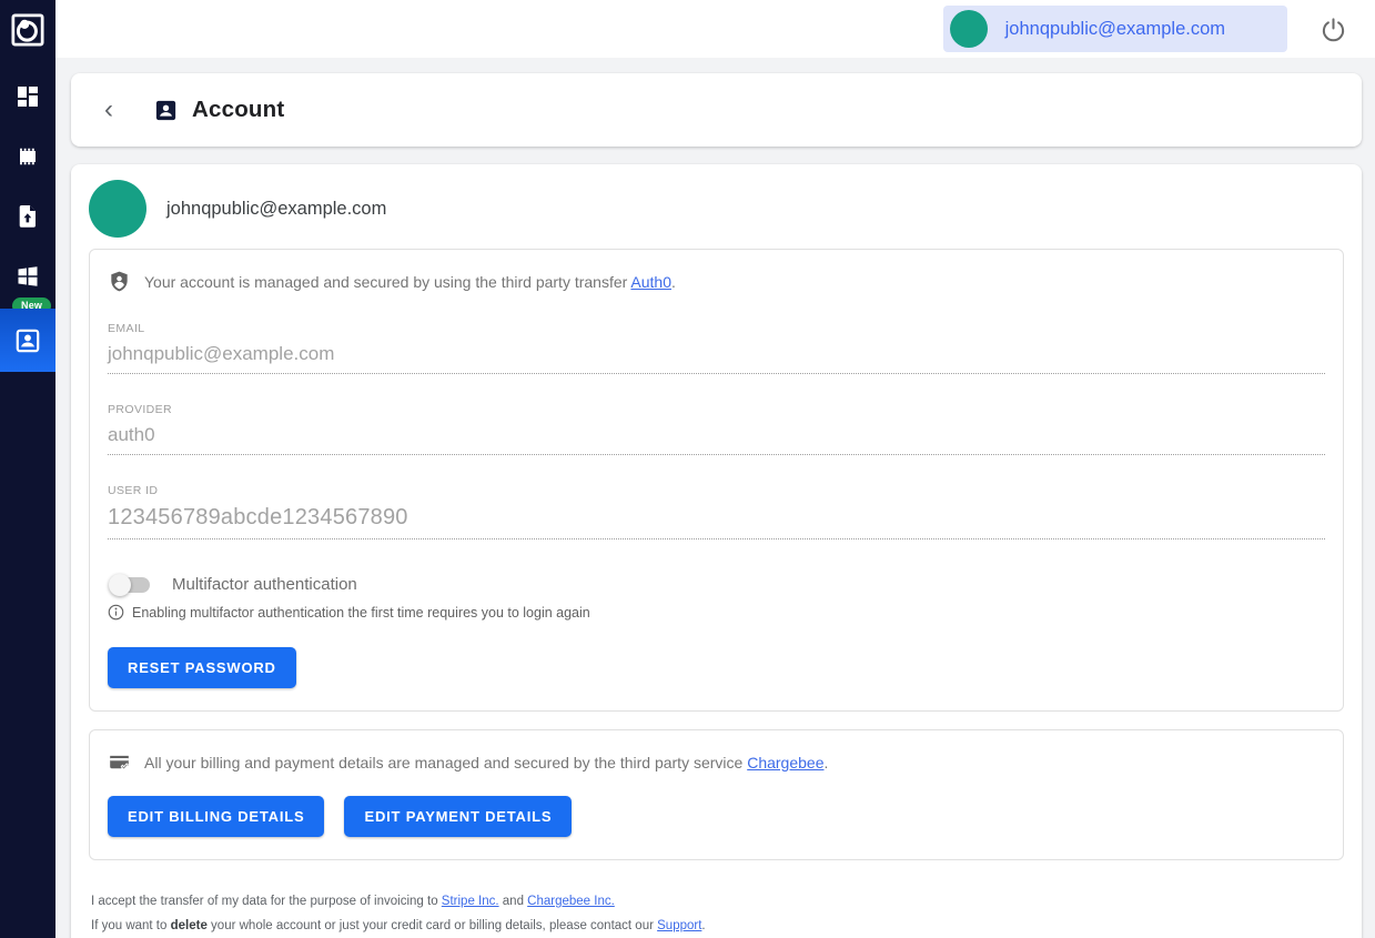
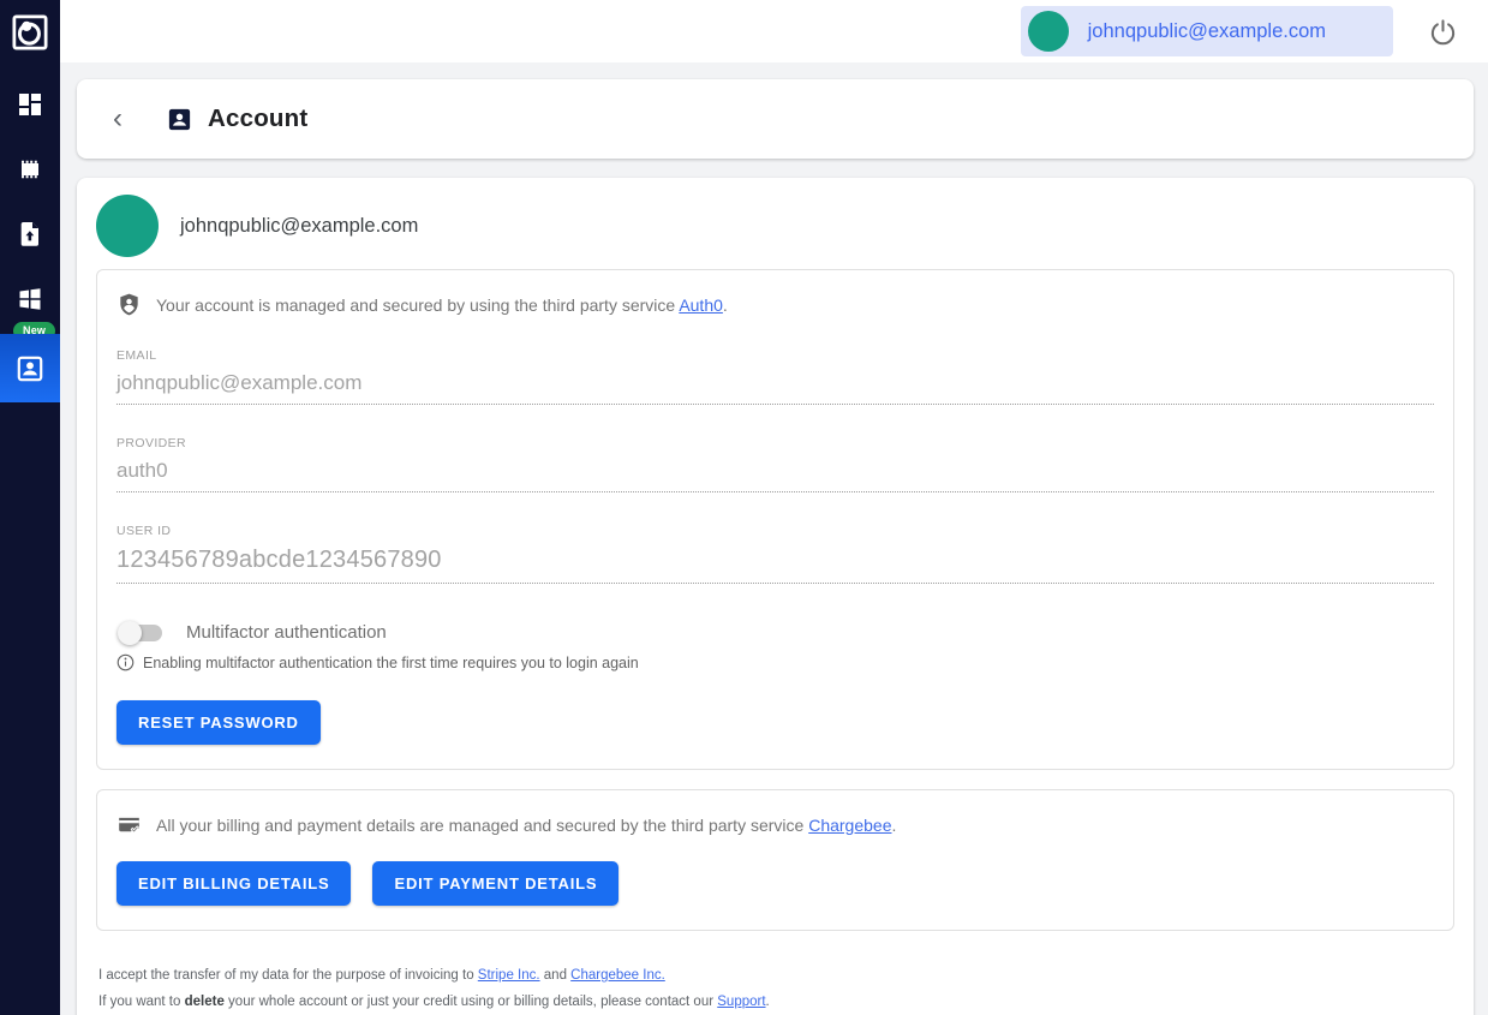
  New
  johnqpublic@example.com
  ‹
  Account
  johnqpublic@example.com
- Your account is managed and secured by using the third party transfer Auth0.
+ Your account is managed and secured by using the third party service Auth0.
  EMAIL
  johnqpublic@example.com
  PROVIDER
  auth0
  USER ID
  123456789abcde1234567890
  Multifactor authentication
  Enabling multifactor authentication the first time requires you to login again
  RESET PASSWORD
  All your billing and payment details are managed and secured by the third party service Chargebee.
  EDIT BILLING DETAILS
  EDIT PAYMENT DETAILS
  I accept the transfer of my data for the purpose of invoicing to Stripe Inc. and Chargebee Inc.
- If you want to delete your whole account or just your credit card or billing details, please contact our Support.
+ If you want to delete your whole account or just your credit using or billing details, please contact our Support.
